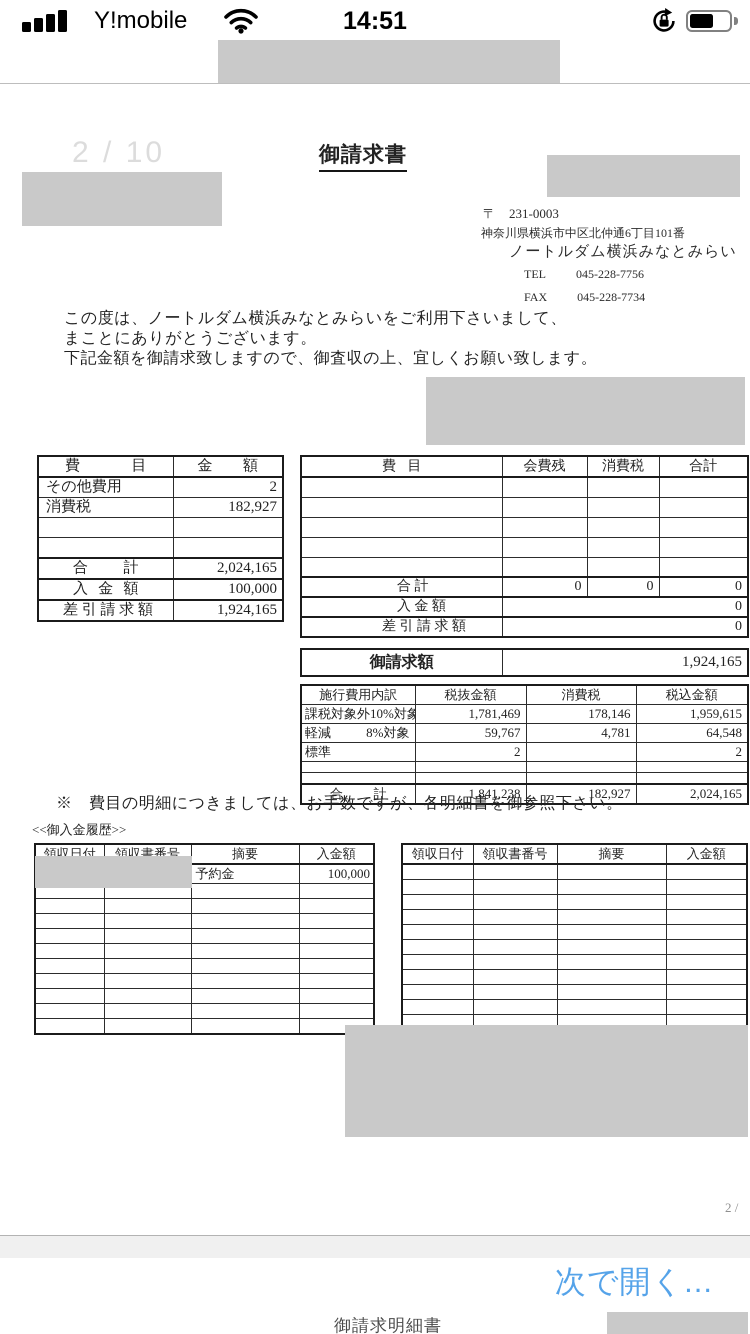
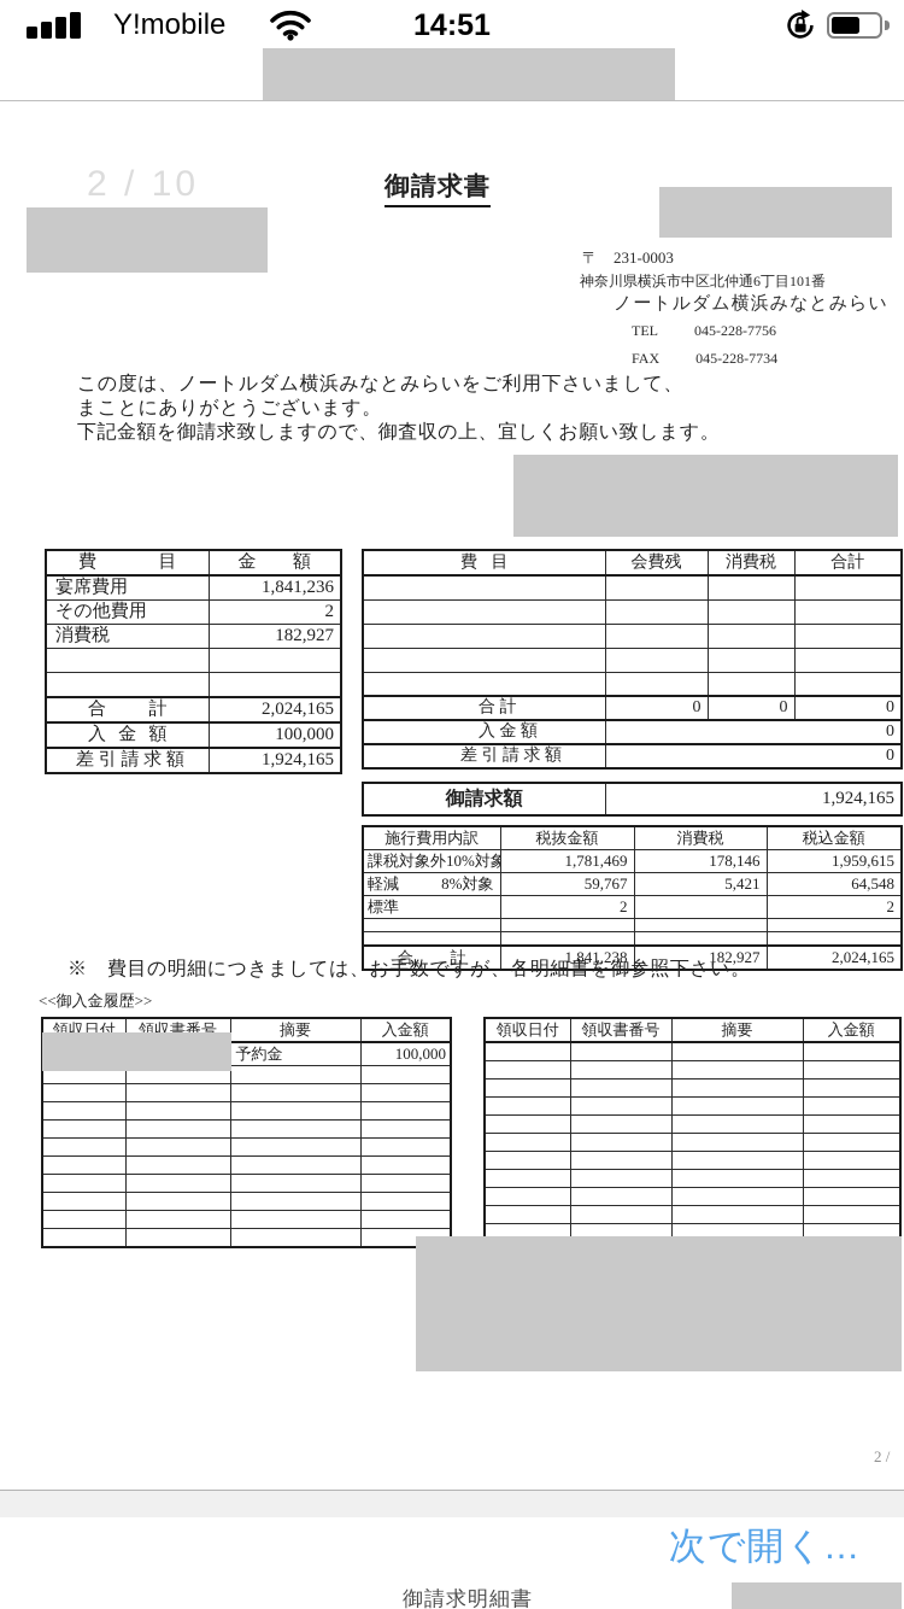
  Y!mobile
  14:51
  2 / 10
  御請求書
  〒 231-0003
  神奈川県横浜市中区北仲通6丁目101番
  ノートルダム横浜みなとみらい
  TEL
  045-228-7756
  FAX
  045-228-7734
  この度は、ノートルダム横浜みなとみらいをご利用下さいまして、
  まことにありがとうございます。
  下記金額を御請求致しますので、御査収の上、宜しくお願い致します。
  費 目	金 額
+ 宴席費用	1,841,236
  その他費用	2
  消費税	182,927
  合 計	2,024,165
  入 金 額	100,000
  差 引 請 求 額	1,924,165
  費 目	会費残	消費税	合計
  合 計	0	0	0
  入 金 額	0
  差 引 請 求 額	0
  御請求額	1,924,165
  施行費用内訳	税抜金額	消費税	税込金額
  課税対象外10%対象	1,781,469	178,146	1,959,615
- 軽減 8%対象	59,767	4,781	64,548
+ 軽減 8%対象	59,767	5,421	64,548
  標準	2		2
  合 計	1,841,238	182,927	2,024,165
  ※ 費目の明細につきましては、お手数ですが、各明細書を御参照下さい。
  <<御入金履歴>>
  領収日付	領収書番号	摘要	入金額
  		予約金	100,000
  領収日付	領収書番号	摘要	入金額
  2 /
  次で開く...
  御請求明細書
